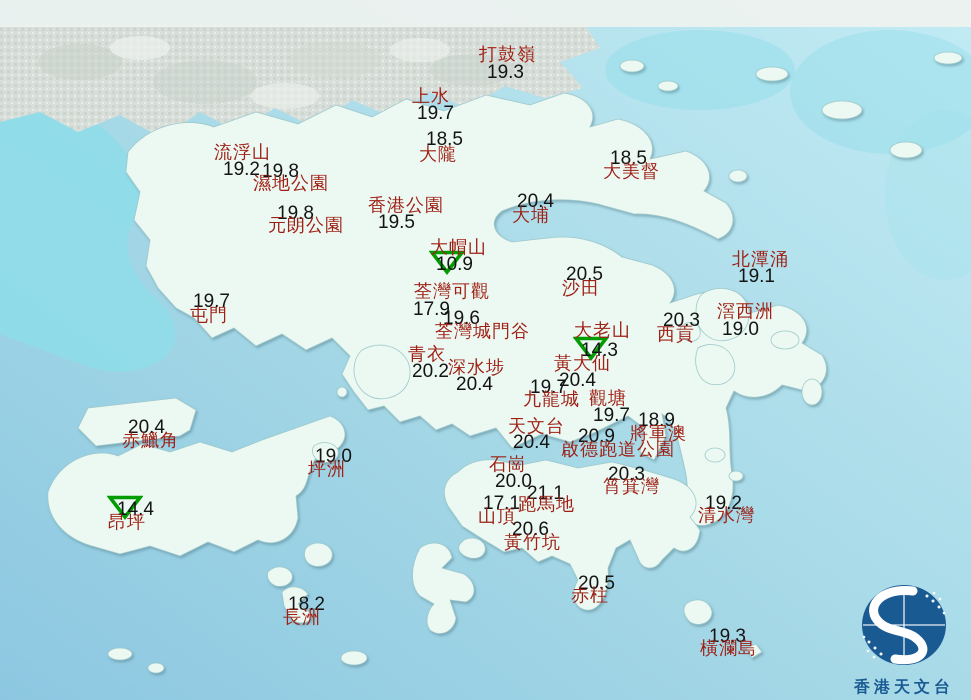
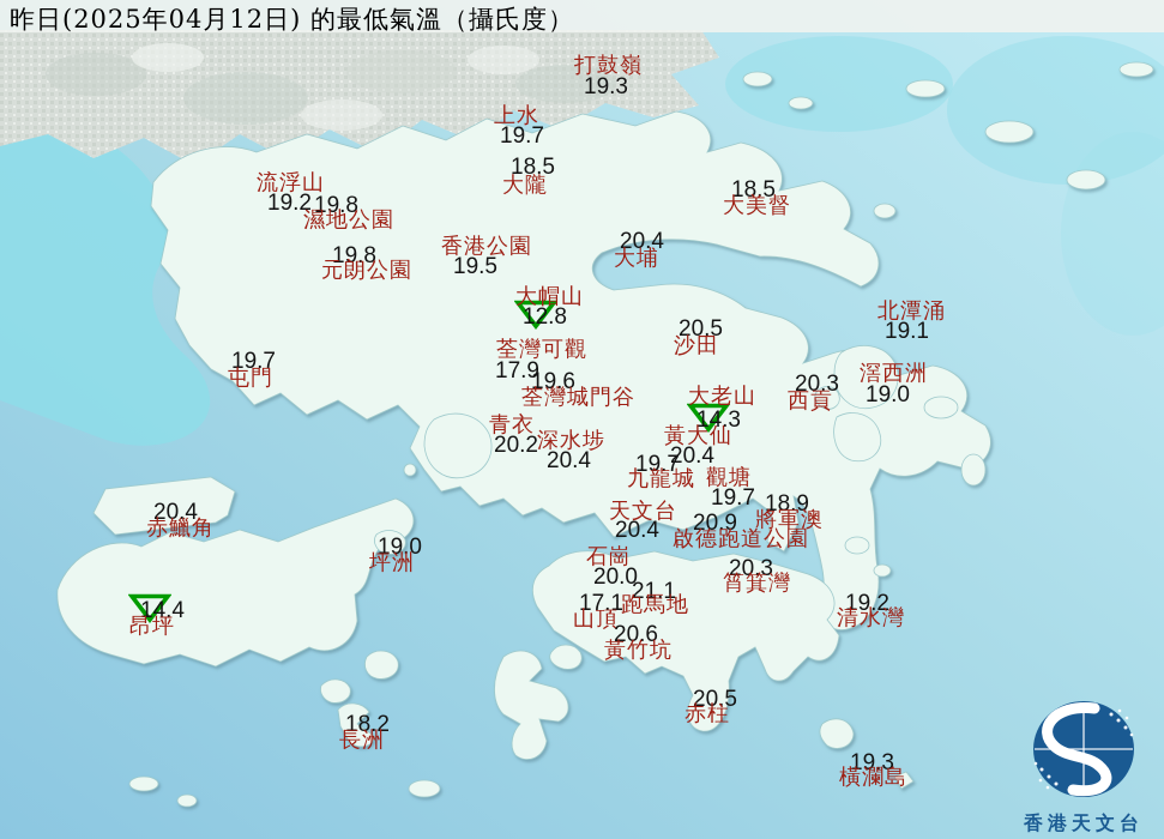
+ 昨日(2025年04月12日) 的最低氣溫（攝氏度）
  19.3
  打鼓嶺
  19.7
  上水
  18.5
  大隴
  18.5
  大美督
  19.2
  流浮山
  19.8
  濕地公園
  19.8
  元朗公園
  19.5
  香港公園
  20.4
  大埔
- 10.9
+ 12.8
  大帽山
  20.5
  沙田
  17.9
  荃灣可觀
  19.7
  屯門
  19.1
  北潭涌
  19.6
  荃灣城門谷
  20.3
  西貢
  19.0
  滘西洲
  14.3
  大老山
  20.2
  青衣
  20.4
  黃大仙
  20.4
  深水埗
  19.7
  九龍城
  19.7
  觀塘
  20.4
  天文台
  18.9
  將軍澳
  20.9
  啟德跑道公園
  20.0
  石崗
  20.3
  筲箕灣
  19.0
  坪洲
  20.4
  赤鱲角
  14.4
  昂坪
  17.1
  山頂
  21.1
  跑馬地
  20.6
  黃竹坑
  19.2
  清水灣
  20.5
  赤柱
  18.2
  長洲
  19.3
  橫瀾島
  香港天文台
